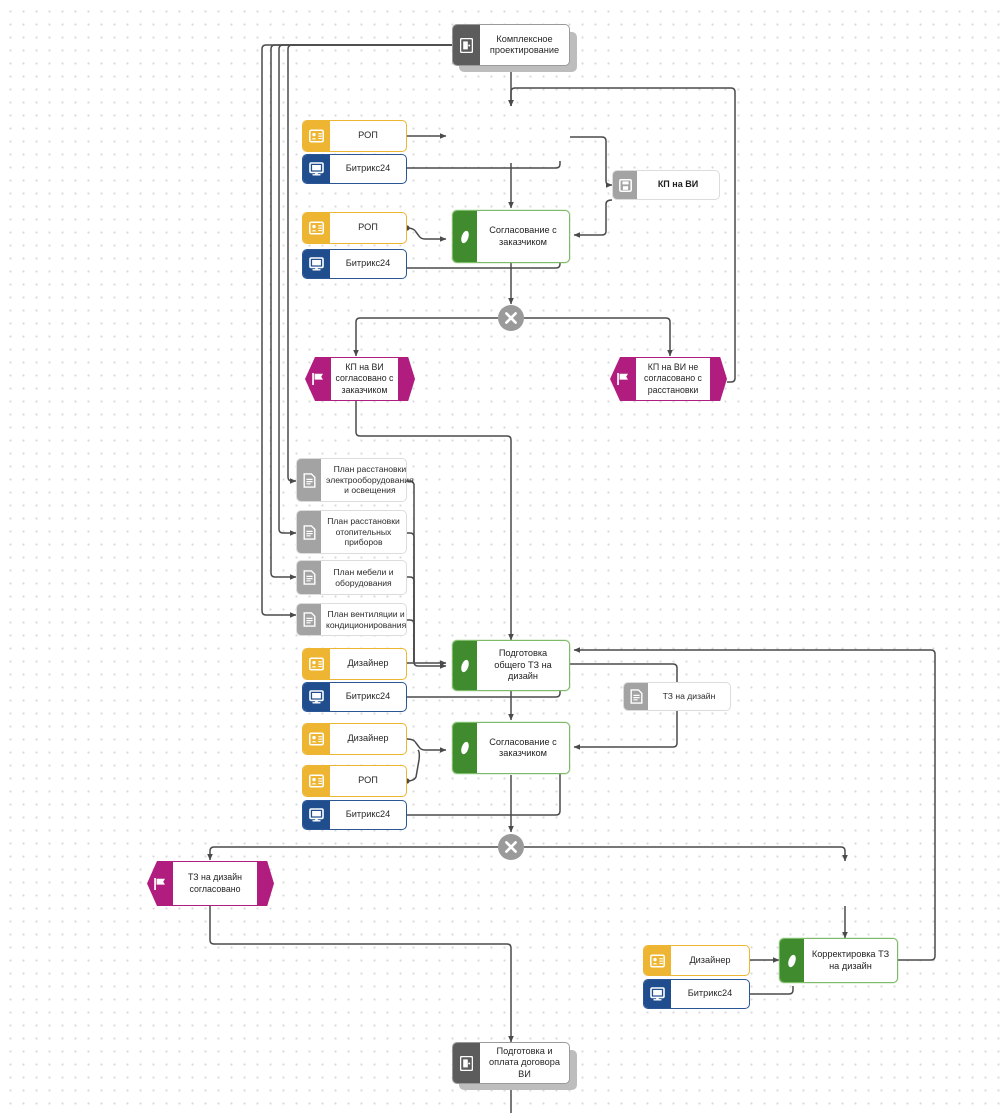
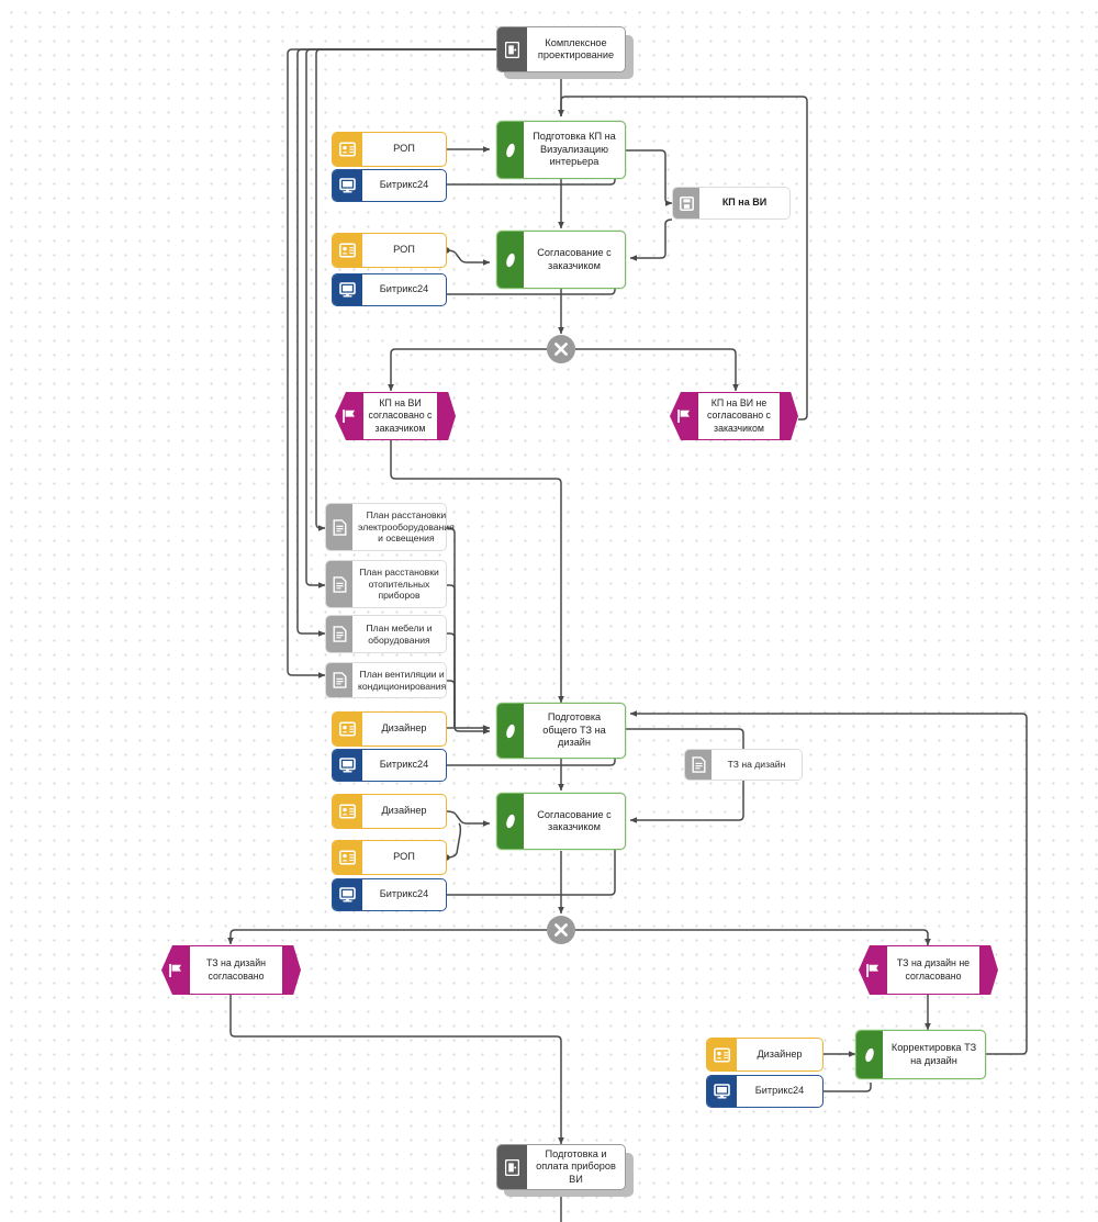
  Комплексное проектирование
  РОП
  Битрикс24
+ Подготовка КП на Визуализацию интерьера
  КП на ВИ
  РОП
  Битрикс24
  Согласование с заказчиком
  КП на ВИ согласовано с заказчиком
- КП на ВИ не согласовано с расстановки
+ КП на ВИ не согласовано с заказчиком
  План расстановки электрооборудования и освещения
  План расстановки отопительных приборов
  План мебели и оборудования
  План вентиляции и кондиционирования
  Дизайнер
  Битрикс24
  Подготовка общего ТЗ на дизайн
  ТЗ на дизайн
  Согласование с заказчиком
  Дизайнер
  РОП
  Битрикс24
  ТЗ на дизайн согласовано
+ ТЗ на дизайн не согласовано
  Дизайнер
  Битрикс24
  Корректировка ТЗ на дизайн
- Подготовка и оплата договора ВИ
+ Подготовка и оплата приборов ВИ
